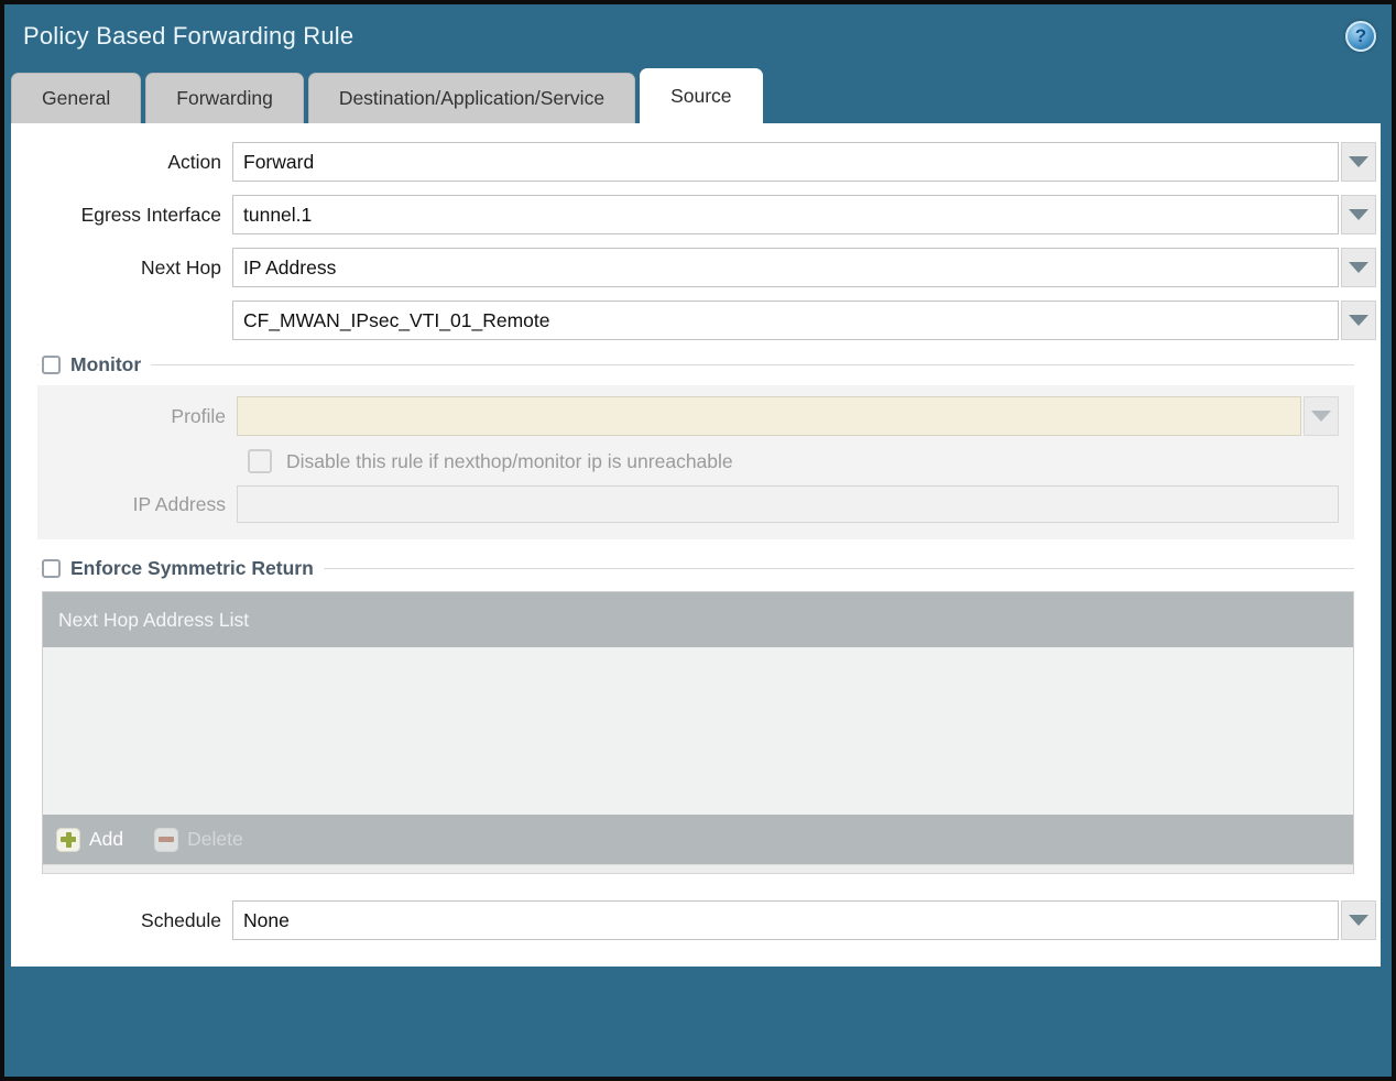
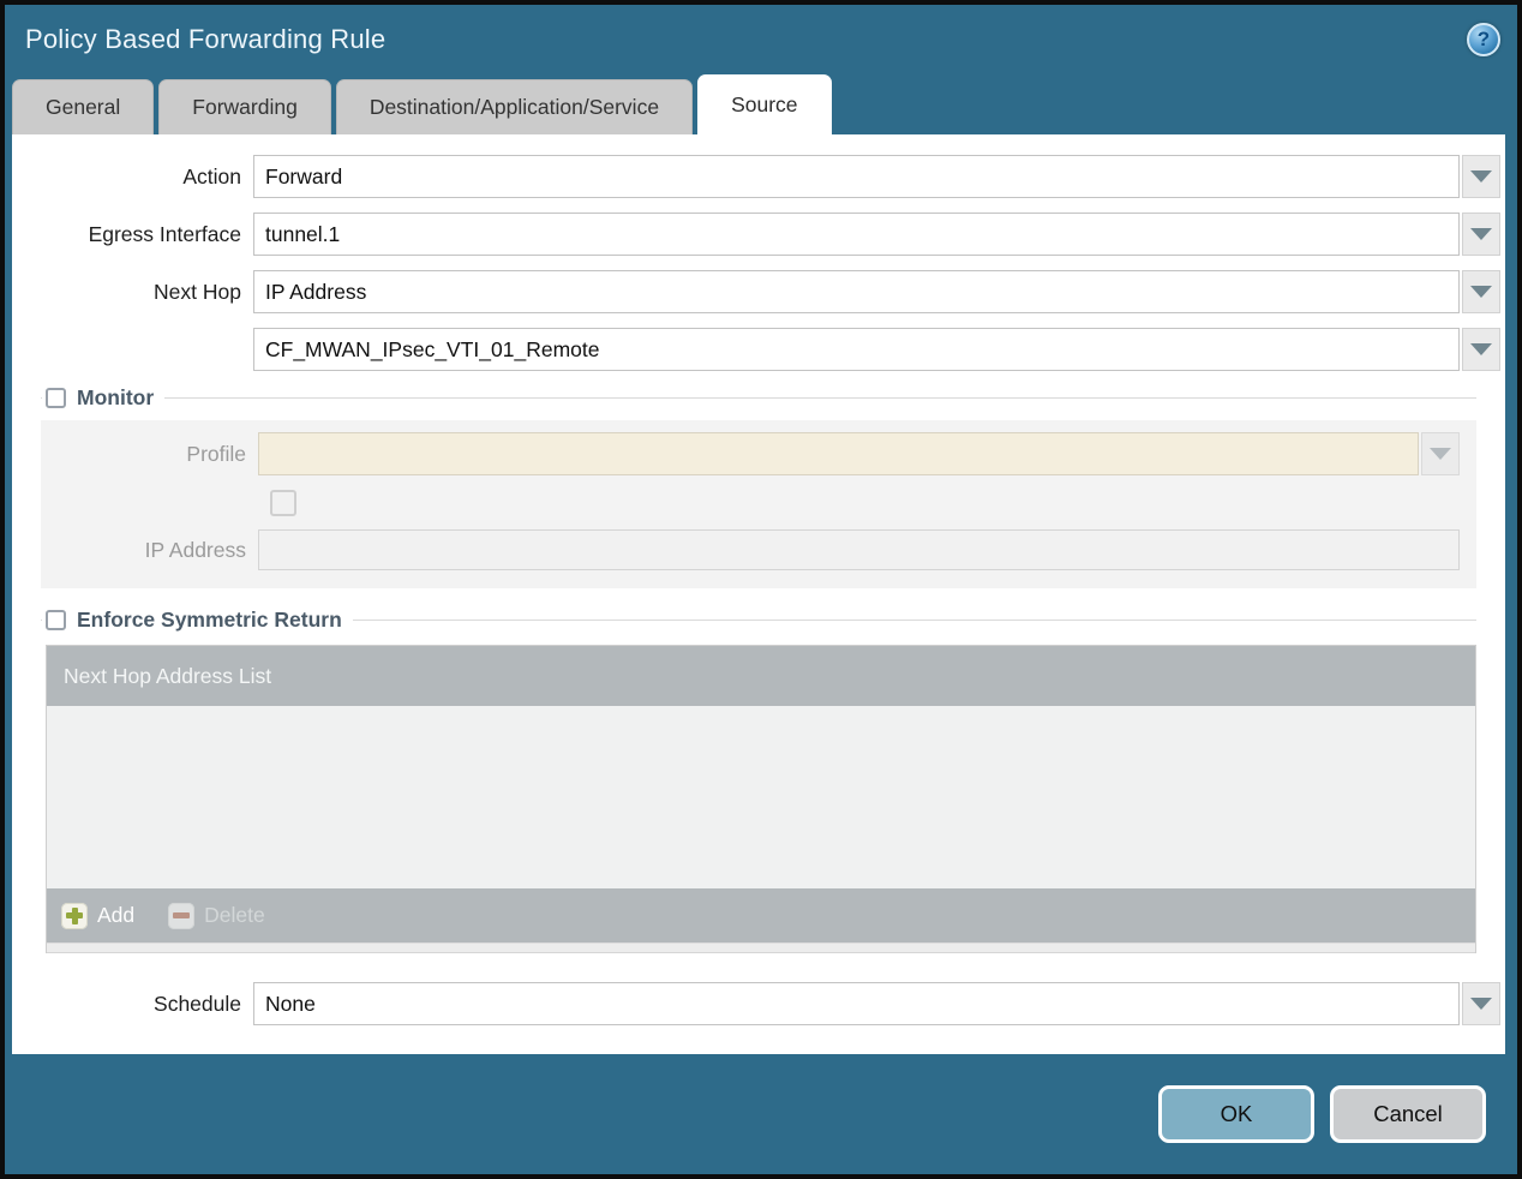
  Policy Based Forwarding Rule
  ?
  General
  Forwarding
  Destination/Application/Service
  Source
  Action
  Forward
  Egress Interface
  tunnel.1
  Next Hop
  IP Address
  CF_MWAN_IPsec_VTI_01_Remote
  Monitor
  Profile
- Disable this rule if nexthop/monitor ip is unreachable
  IP Address
  Enforce Symmetric Return
  Next Hop Address List
  Add
  Delete
  Schedule
  None
+ OK
+ Cancel
